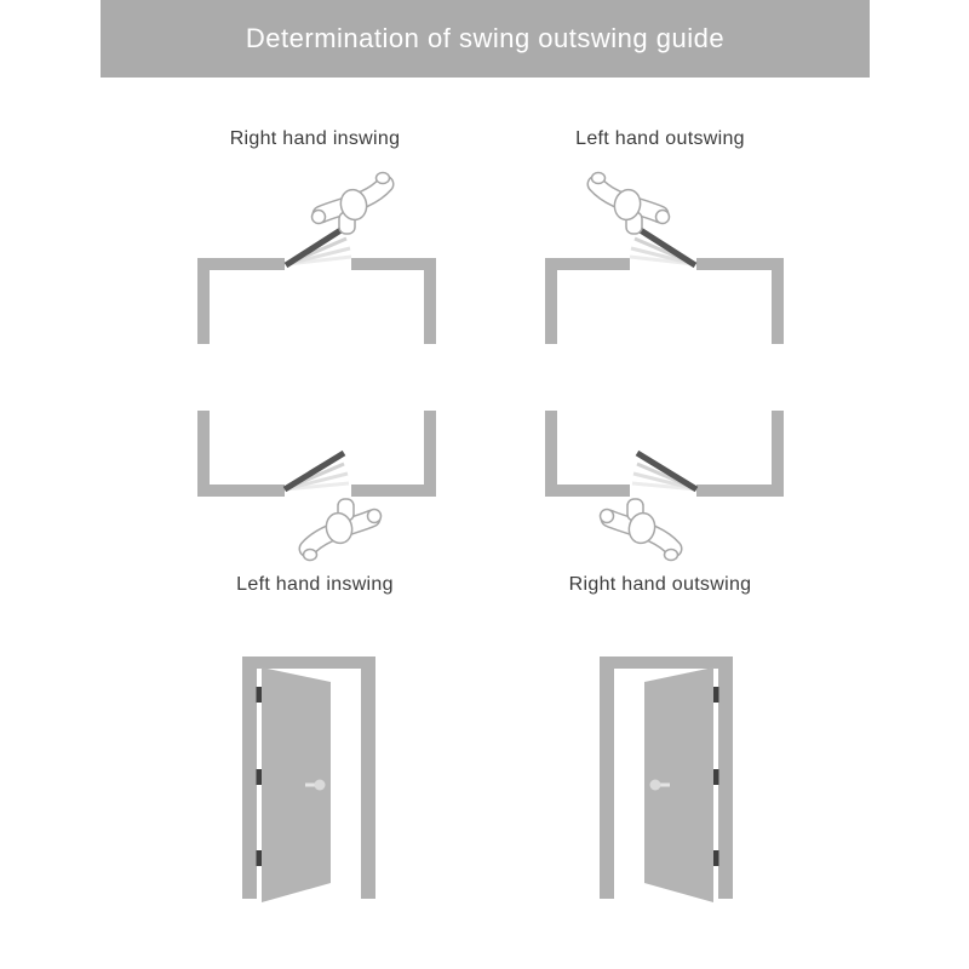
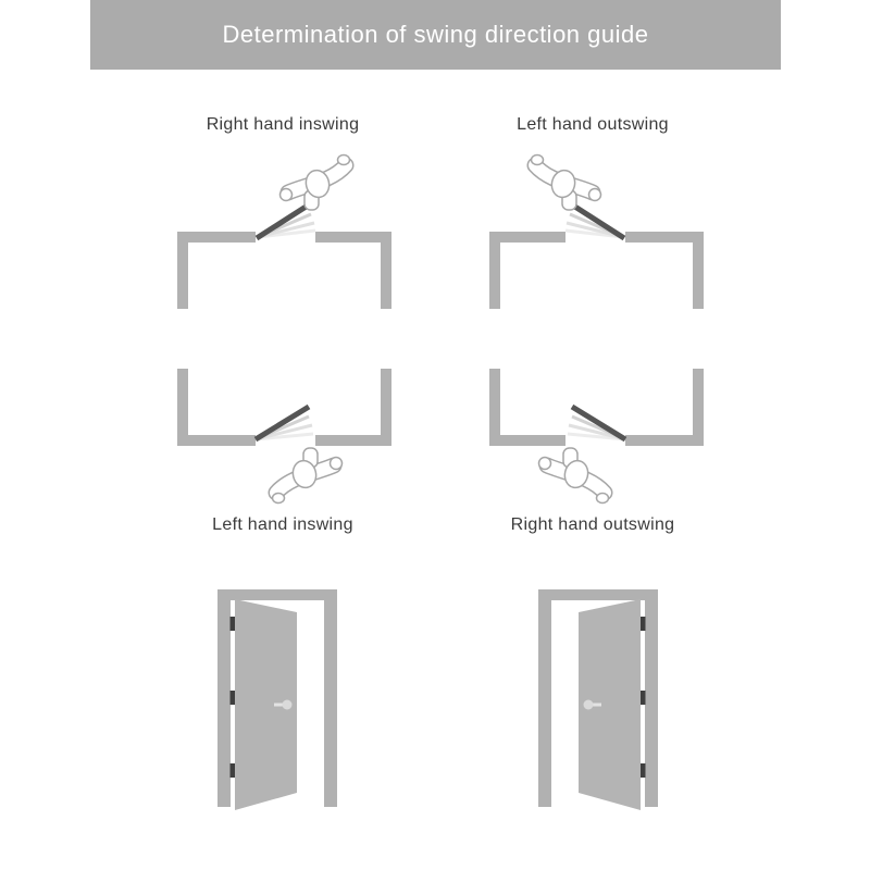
- Determination of swing outswing guide
+ Determination of swing direction guide
  Right hand inswing
  Left hand outswing
  Left hand inswing
  Right hand outswing
